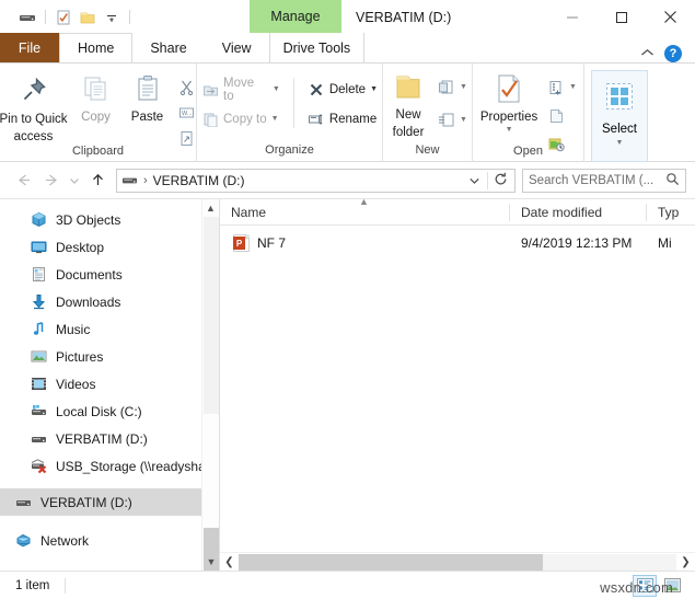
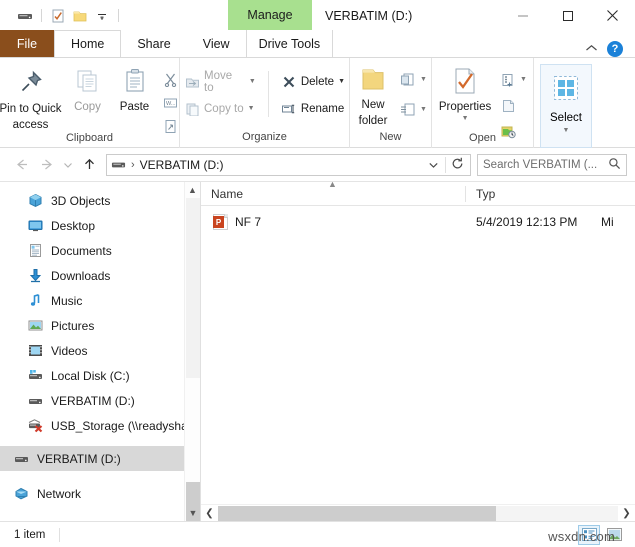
  Manage
  VERBATIM (D:)
  File
  Home
  Share
  View
  Drive Tools
  ?
  Pin to Quick
  access
  Copy
  Paste
  Clipboard
  Move to
  Copy to
  Delete
  Rename
  Organize
  New
  folder
  New
  Properties
  Open
  Select
  ›
  VERBATIM (D:)
  Search VERBATIM (...
  3D Objects
  Desktop
  Documents
  Downloads
  Music
  Pictures
  Videos
  Local Disk (C:)
  VERBATIM (D:)
  USB_Storage (\\readysh
  VERBATIM (D:)
  Network
  ▲
  ▼
  Name
  ▲
- Date modified
  Typ
  P
  NF 7
- 9/4/2019 12:13 PM
+ 5/4/2019 12:13 PM
  Mi
  ❮
  ❯
  1 item
  wsxdn.com
